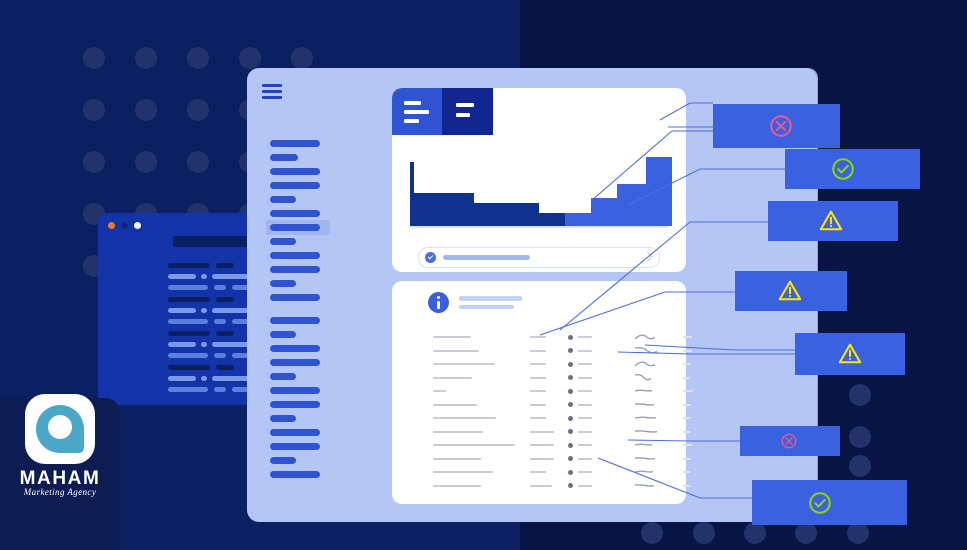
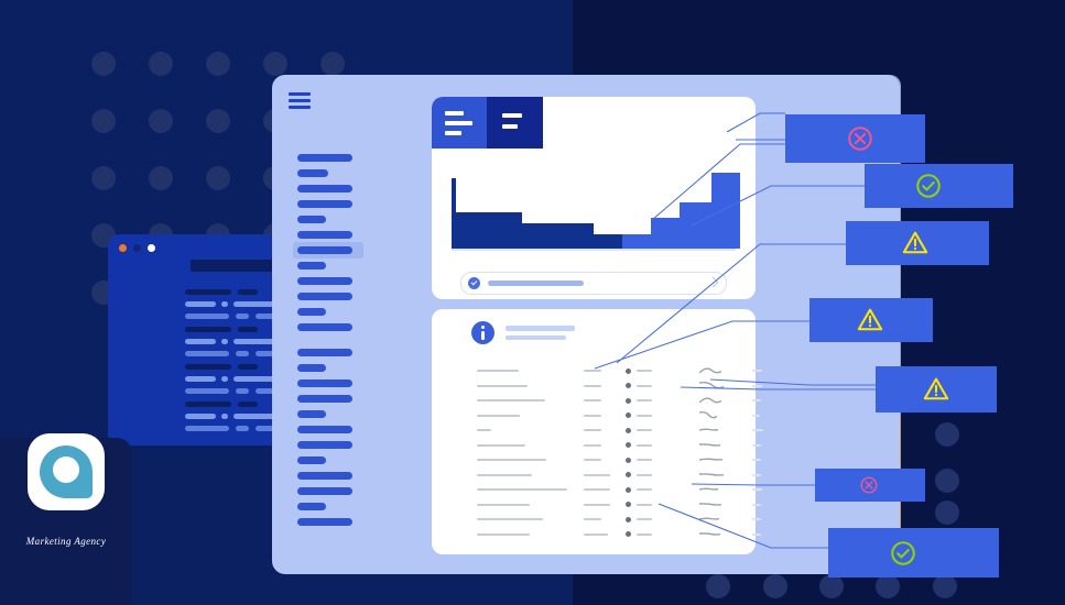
- MAHAM
  Marketing Agency
